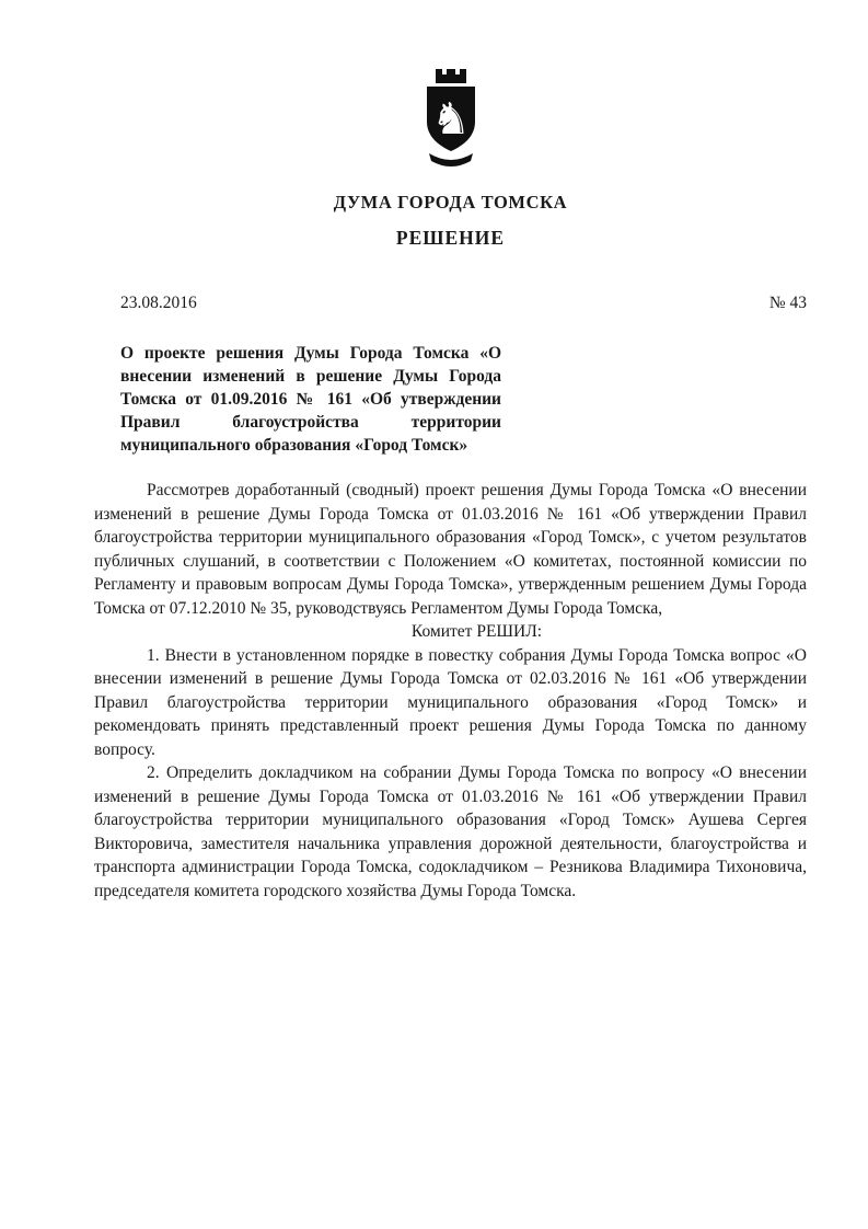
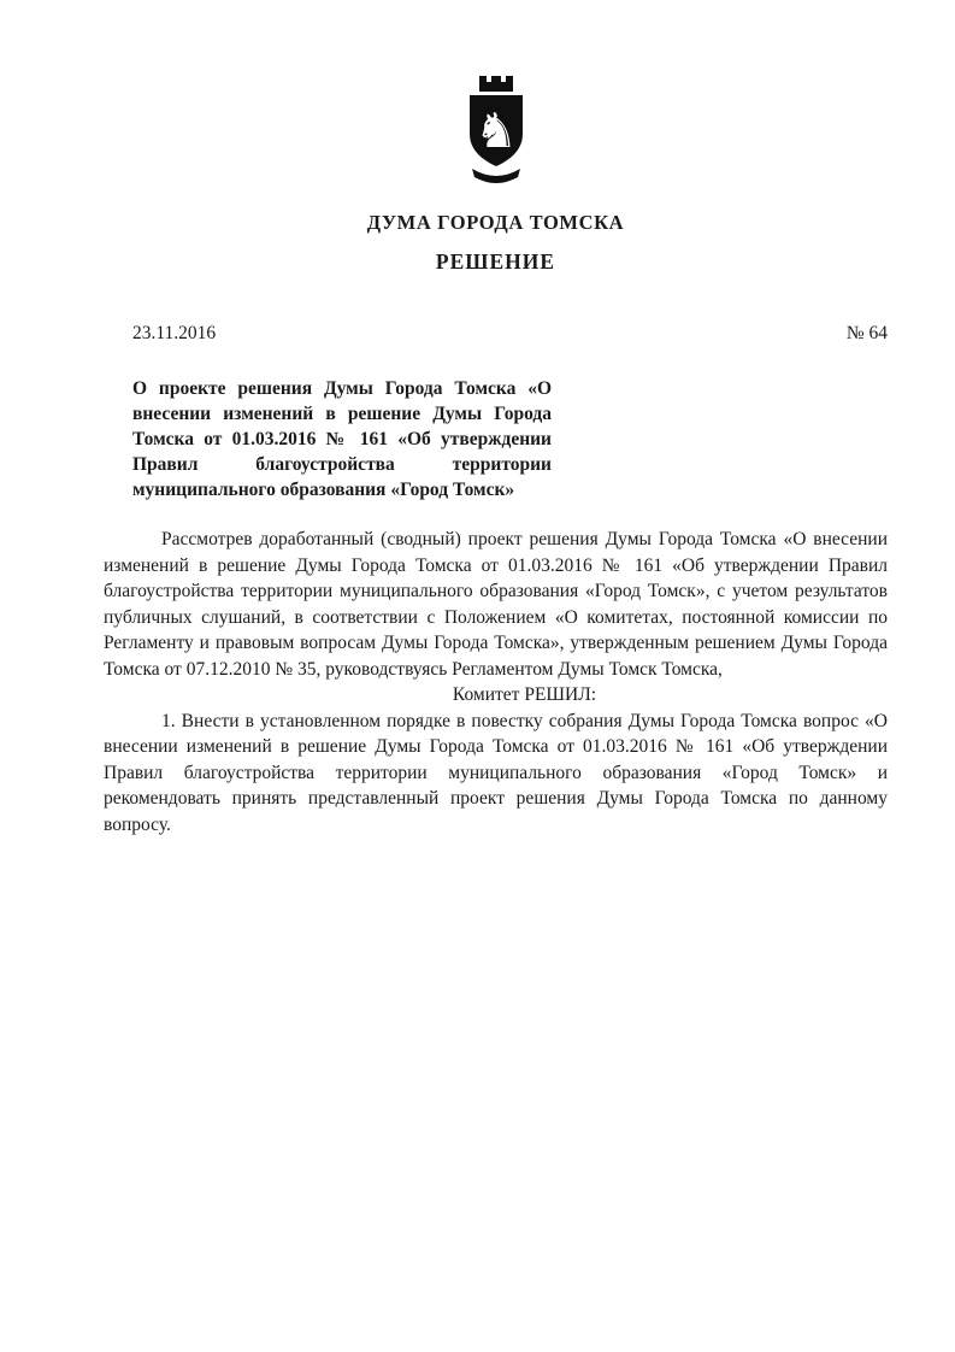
  ♞
  ДУМА ГОРОДА ТОМСКА
  РЕШЕНИЕ
- 23.08.2016
+ 23.11.2016
- № 43
+ № 64
- О проекте решения Думы Города Томска «О внесении изменений в решение Думы Города Томска от 01.09.2016 № 161 «Об утверждении Правил благоустройства территории муниципального образования «Город Томск»
+ О проекте решения Думы Города Томска «О внесении изменений в решение Думы Города Томска от 01.03.2016 № 161 «Об утверждении Правил благоустройства территории муниципального образования «Город Томск»
- Рассмотрев доработанный (сводный) проект решения Думы Города Томска «О внесении изменений в решение Думы Города Томска от 01.03.2016 № 161 «Об утверждении Правил благоустройства территории муниципального образования «Город Томск», с учетом результатов публичных слушаний, в соответствии с Положением «О комитетах, постоянной комиссии по Регламенту и правовым вопросам Думы Города Томска», утвержденным решением Думы Города Томска от 07.12.2010 № 35, руководствуясь Регламентом Думы Города Томска,
+ Рассмотрев доработанный (сводный) проект решения Думы Города Томска «О внесении изменений в решение Думы Города Томска от 01.03.2016 № 161 «Об утверждении Правил благоустройства территории муниципального образования «Город Томск», с учетом результатов публичных слушаний, в соответствии с Положением «О комитетах, постоянной комиссии по Регламенту и правовым вопросам Думы Города Томска», утвержденным решением Думы Города Томска от 07.12.2010 № 35, руководствуясь Регламентом Думы Томск Томска,
  Комитет РЕШИЛ:
- 1. Внести в установленном порядке в повестку собрания Думы Города Томска вопрос «О внесении изменений в решение Думы Города Томска от 02.03.2016 № 161 «Об утверждении Правил благоустройства территории муниципального образования «Город Томск» и рекомендовать принять представленный проект решения Думы Города Томска по данному вопросу.
+ 1. Внести в установленном порядке в повестку собрания Думы Города Томска вопрос «О внесении изменений в решение Думы Города Томска от 01.03.2016 № 161 «Об утверждении Правил благоустройства территории муниципального образования «Город Томск» и рекомендовать принять представленный проект решения Думы Города Томска по данному вопросу.
- 2. Определить докладчиком на собрании Думы Города Томска по вопросу «О внесении изменений в решение Думы Города Томска от 01.03.2016 № 161 «Об утверждении Правил благоустройства территории муниципального образования «Город Томск» Аушева Сергея Викторовича, заместителя начальника управления дорожной деятельности, благоустройства и транспорта администрации Города Томска, содокладчиком – Резникова Владимира Тихоновича, председателя комитета городского хозяйства Думы Города Томска.
